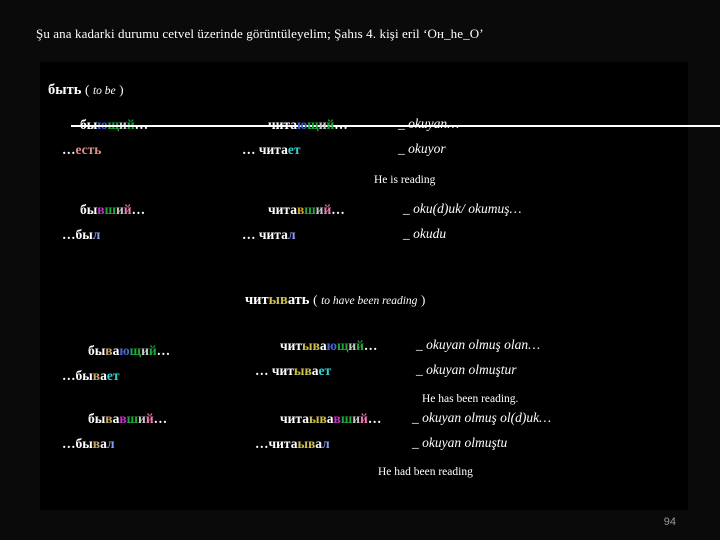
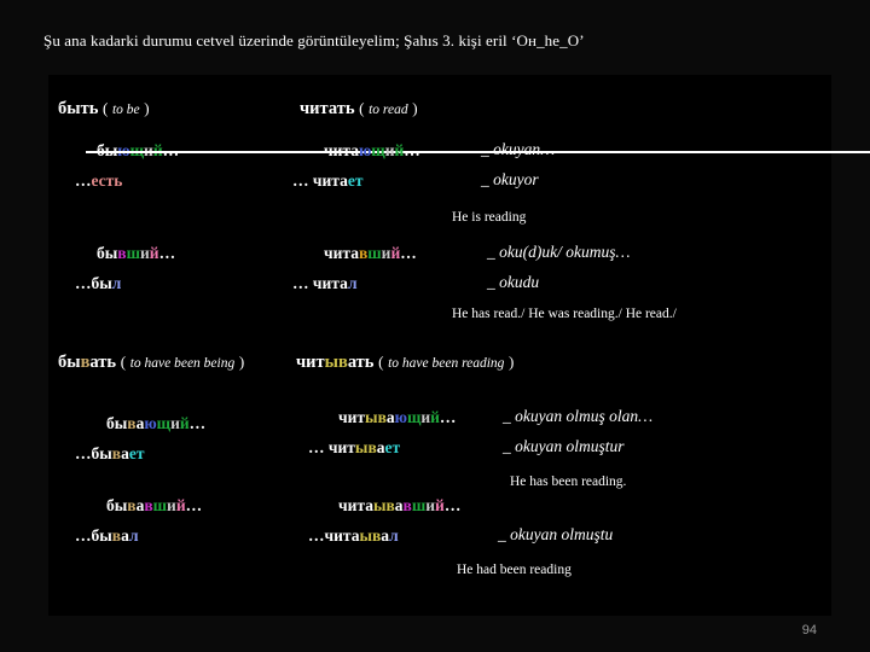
- Şu ana kadarki durumu cetvel üzerinde görüntüleyelim; Şahıs 4. kişi eril ‘Он_he_O’
+ Şu ana kadarki durumu cetvel üzerinde görüntüleyelim; Şahıs 3. kişi eril ‘Он_he_O’
  быть ( to be )
+ читать ( to read )
  …есть
  читающий…
  … читает
  _ okuyan…
  _ okuyor
  He is reading
  бывший…
  …был
  читавший…
  … читал
  _ oku(d)uk/ okumuş…
  _ okudu
+ He has read./ He was reading./ He read./
+ бывать ( to have been being )
  читывать ( to have been reading )
  бывающий…
  …бывает
  читывающий…
  … читывает
  _ okuyan olmuş olan…
  _ okuyan olmuştur
  He has been reading.
  бывавший…
  …бывал
  читаывавший…
  …читаывал
- _ okuyan olmuş ol(d)uk…
  _ okuyan olmuştu
  He had been reading
  94
